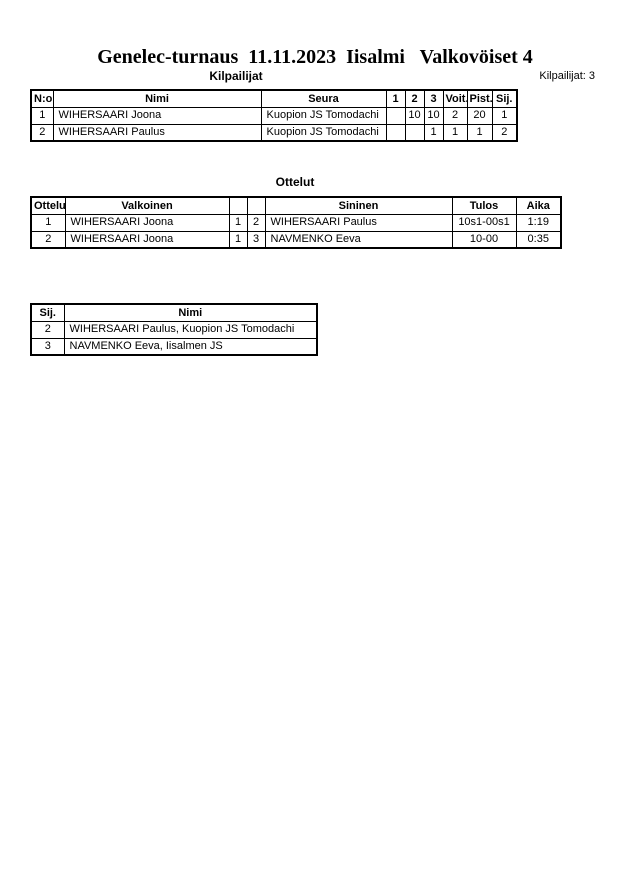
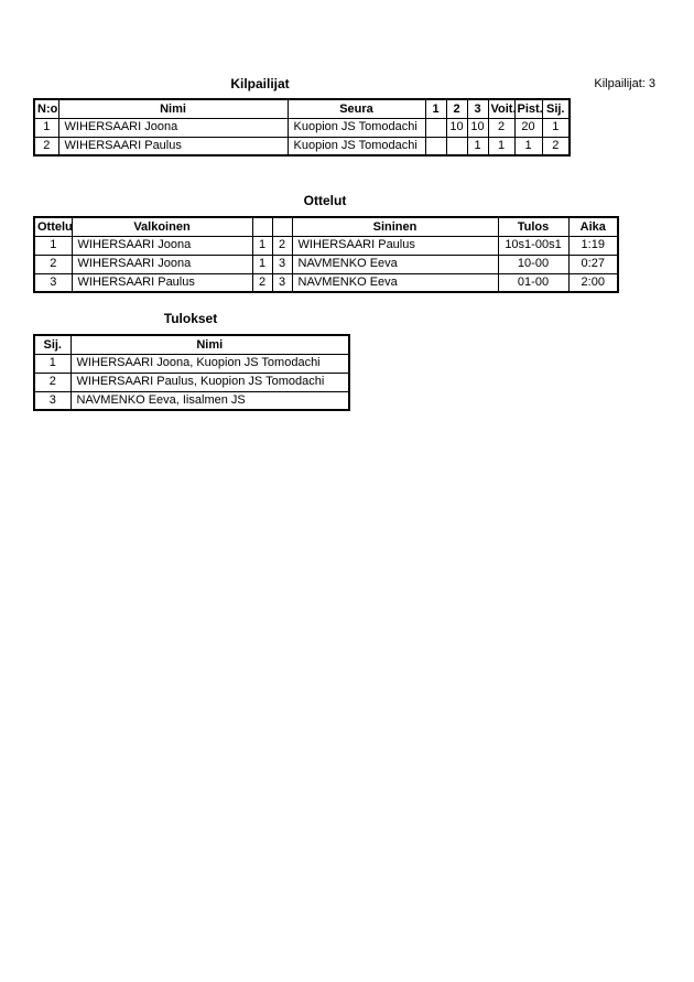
- Genelec-turnaus 11.11.2023 Iisalmi Valkovöiset 4
  Kilpailijat
  Kilpailijat: 3
  N:o	Nimi	Seura	1	2	3	Voit.	Pist.	Sij.
  1	WIHERSAARI Joona	Kuopion JS Tomodachi		10	10	2	20	1
  2	WIHERSAARI Paulus	Kuopion JS Tomodachi			1	1	1	2
  Ottelut
  Ottelu	Valkoinen			Sininen	Tulos	Aika
  1	WIHERSAARI Joona	1	2	WIHERSAARI Paulus	10s1-00s1	1:19
- 2	WIHERSAARI Joona	1	3	NAVMENKO Eeva	10-00	0:35
+ 2	WIHERSAARI Joona	1	3	NAVMENKO Eeva	10-00	0:27
+ 3	WIHERSAARI Paulus	2	3	NAVMENKO Eeva	01-00	2:00
+ Tulokset
  Sij.	Nimi
+ 1	WIHERSAARI Joona, Kuopion JS Tomodachi
  2	WIHERSAARI Paulus, Kuopion JS Tomodachi
  3	NAVMENKO Eeva, Iisalmen JS
